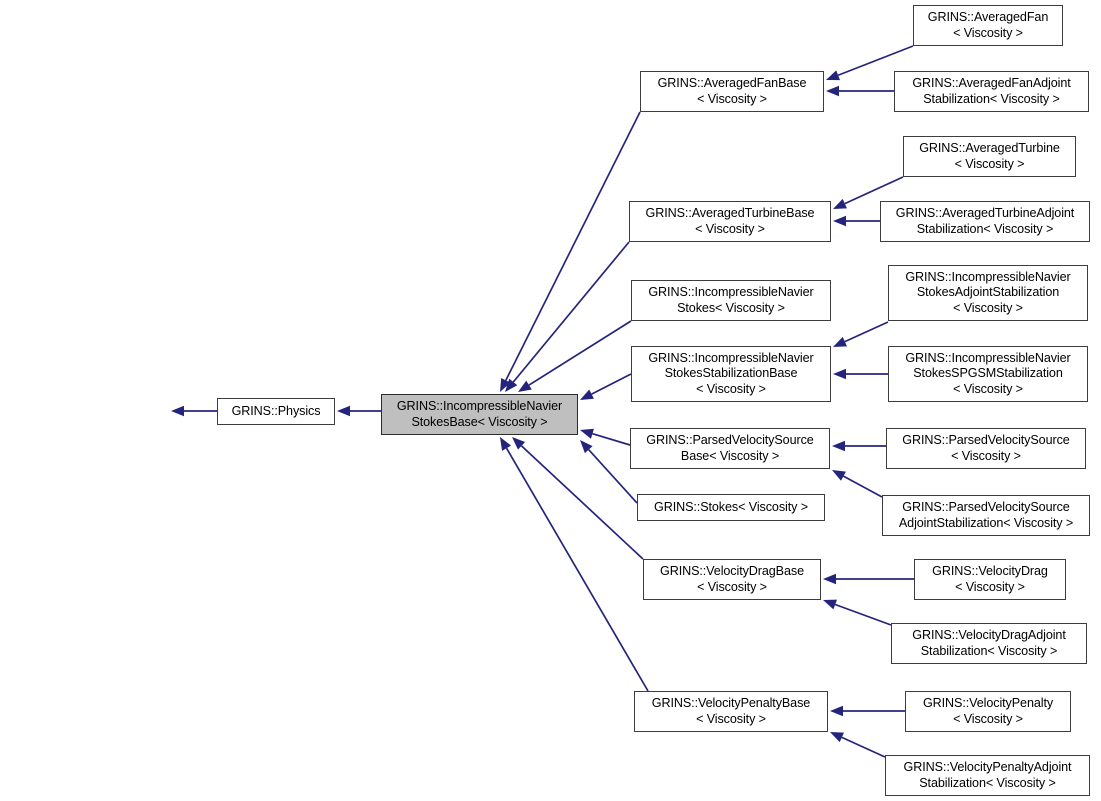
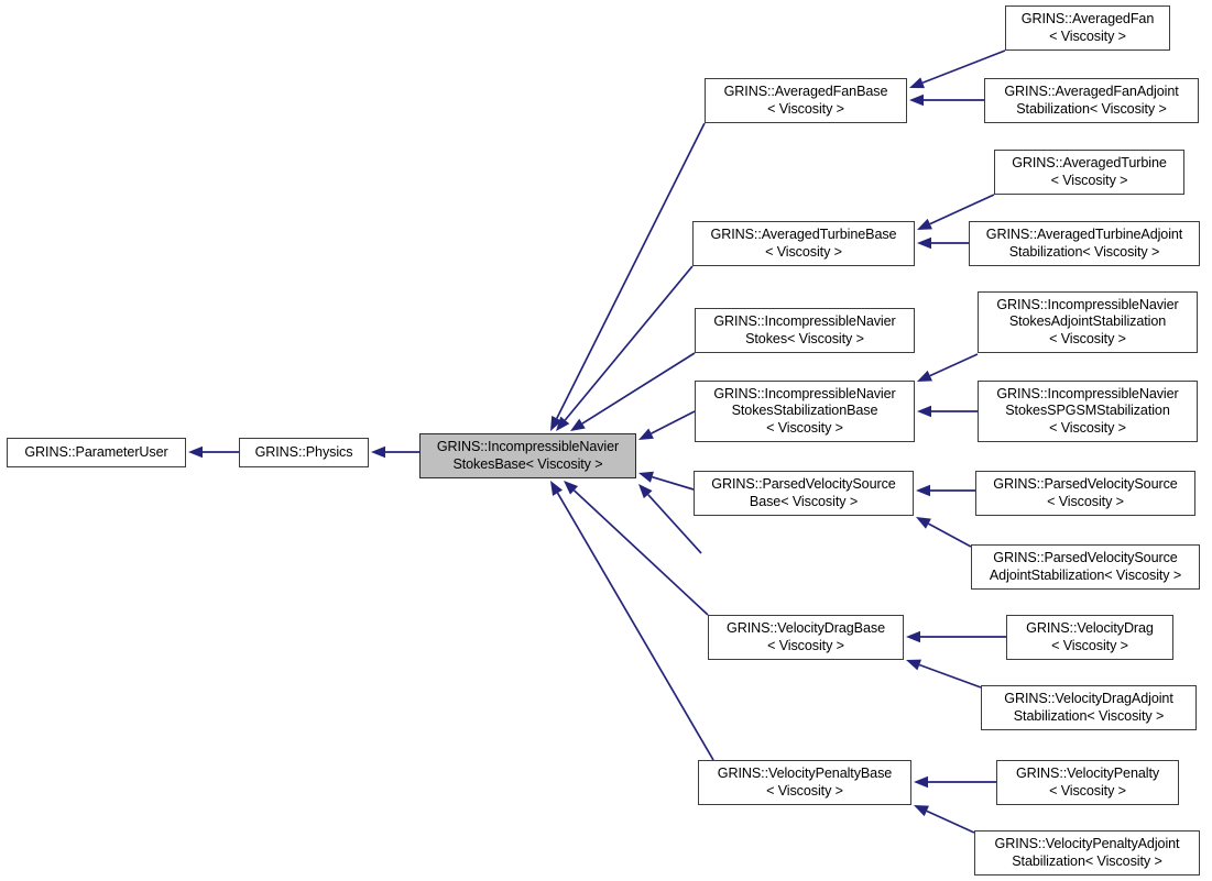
+ GRINS::ParameterUser
  GRINS::Physics
  GRINS::IncompressibleNavier
  StokesBase< Viscosity >
  GRINS::AveragedFanBase
  < Viscosity >
  GRINS::AveragedFan
  < Viscosity >
  GRINS::AveragedFanAdjoint
  Stabilization< Viscosity >
  GRINS::AveragedTurbineBase
  < Viscosity >
  GRINS::AveragedTurbine
  < Viscosity >
  GRINS::AveragedTurbineAdjoint
  Stabilization< Viscosity >
  GRINS::IncompressibleNavier
  Stokes< Viscosity >
  GRINS::IncompressibleNavier
  StokesAdjointStabilization
  < Viscosity >
  GRINS::IncompressibleNavier
  StokesStabilizationBase
  < Viscosity >
  GRINS::IncompressibleNavier
  StokesSPGSMStabilization
  < Viscosity >
  GRINS::ParsedVelocitySource
  Base< Viscosity >
  GRINS::ParsedVelocitySource
  < Viscosity >
- GRINS::Stokes< Viscosity >
  GRINS::ParsedVelocitySource
  AdjointStabilization< Viscosity >
  GRINS::VelocityDragBase
  < Viscosity >
  GRINS::VelocityDrag
  < Viscosity >
  GRINS::VelocityDragAdjoint
  Stabilization< Viscosity >
  GRINS::VelocityPenaltyBase
  < Viscosity >
  GRINS::VelocityPenalty
  < Viscosity >
  GRINS::VelocityPenaltyAdjoint
  Stabilization< Viscosity >
